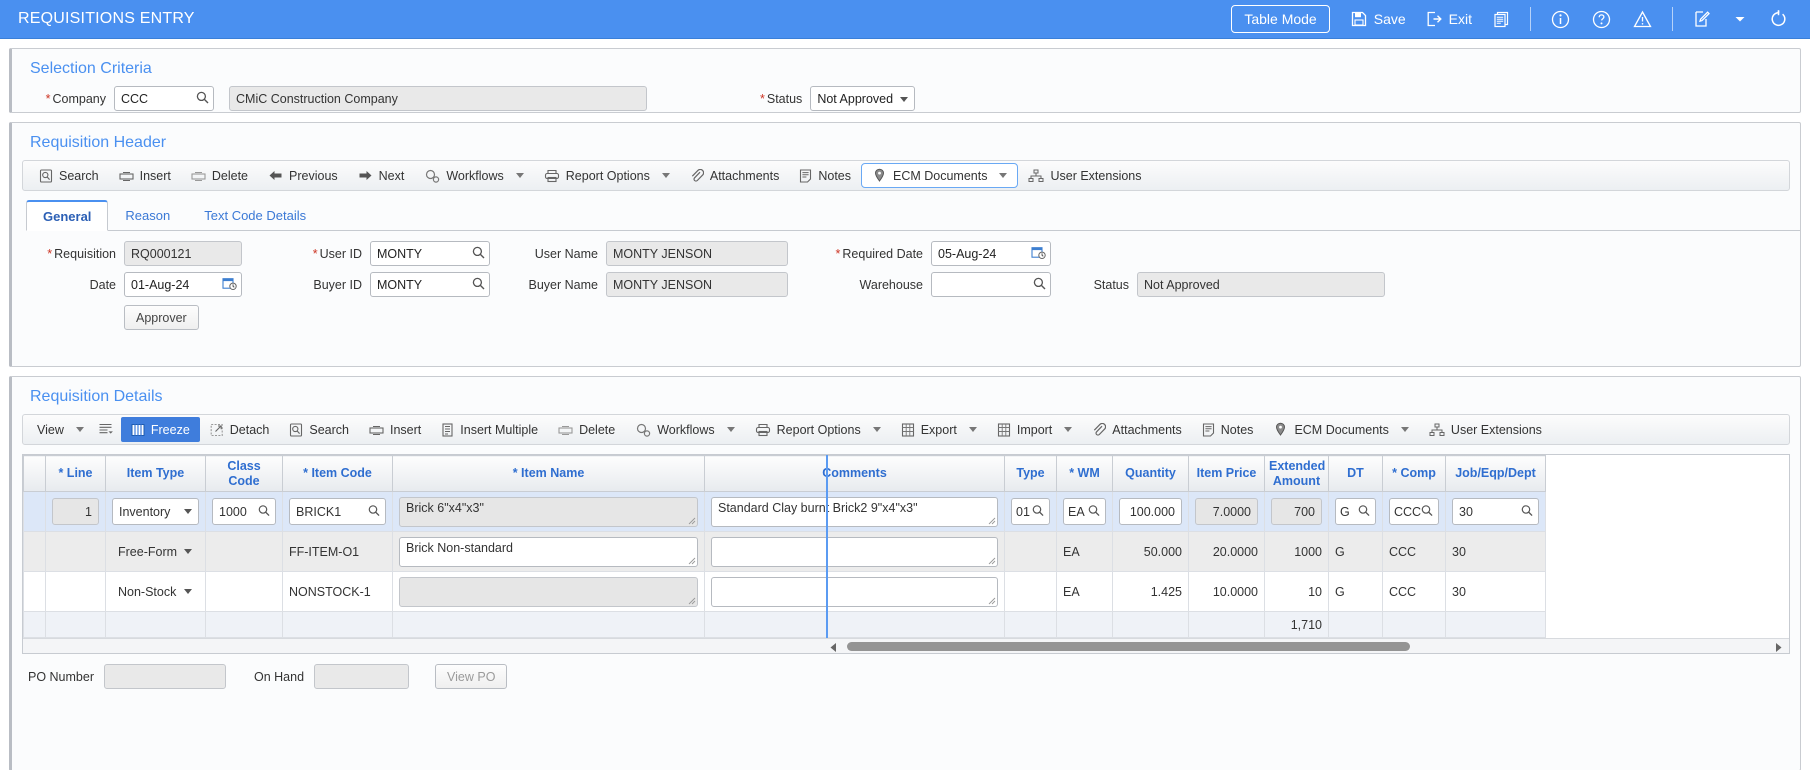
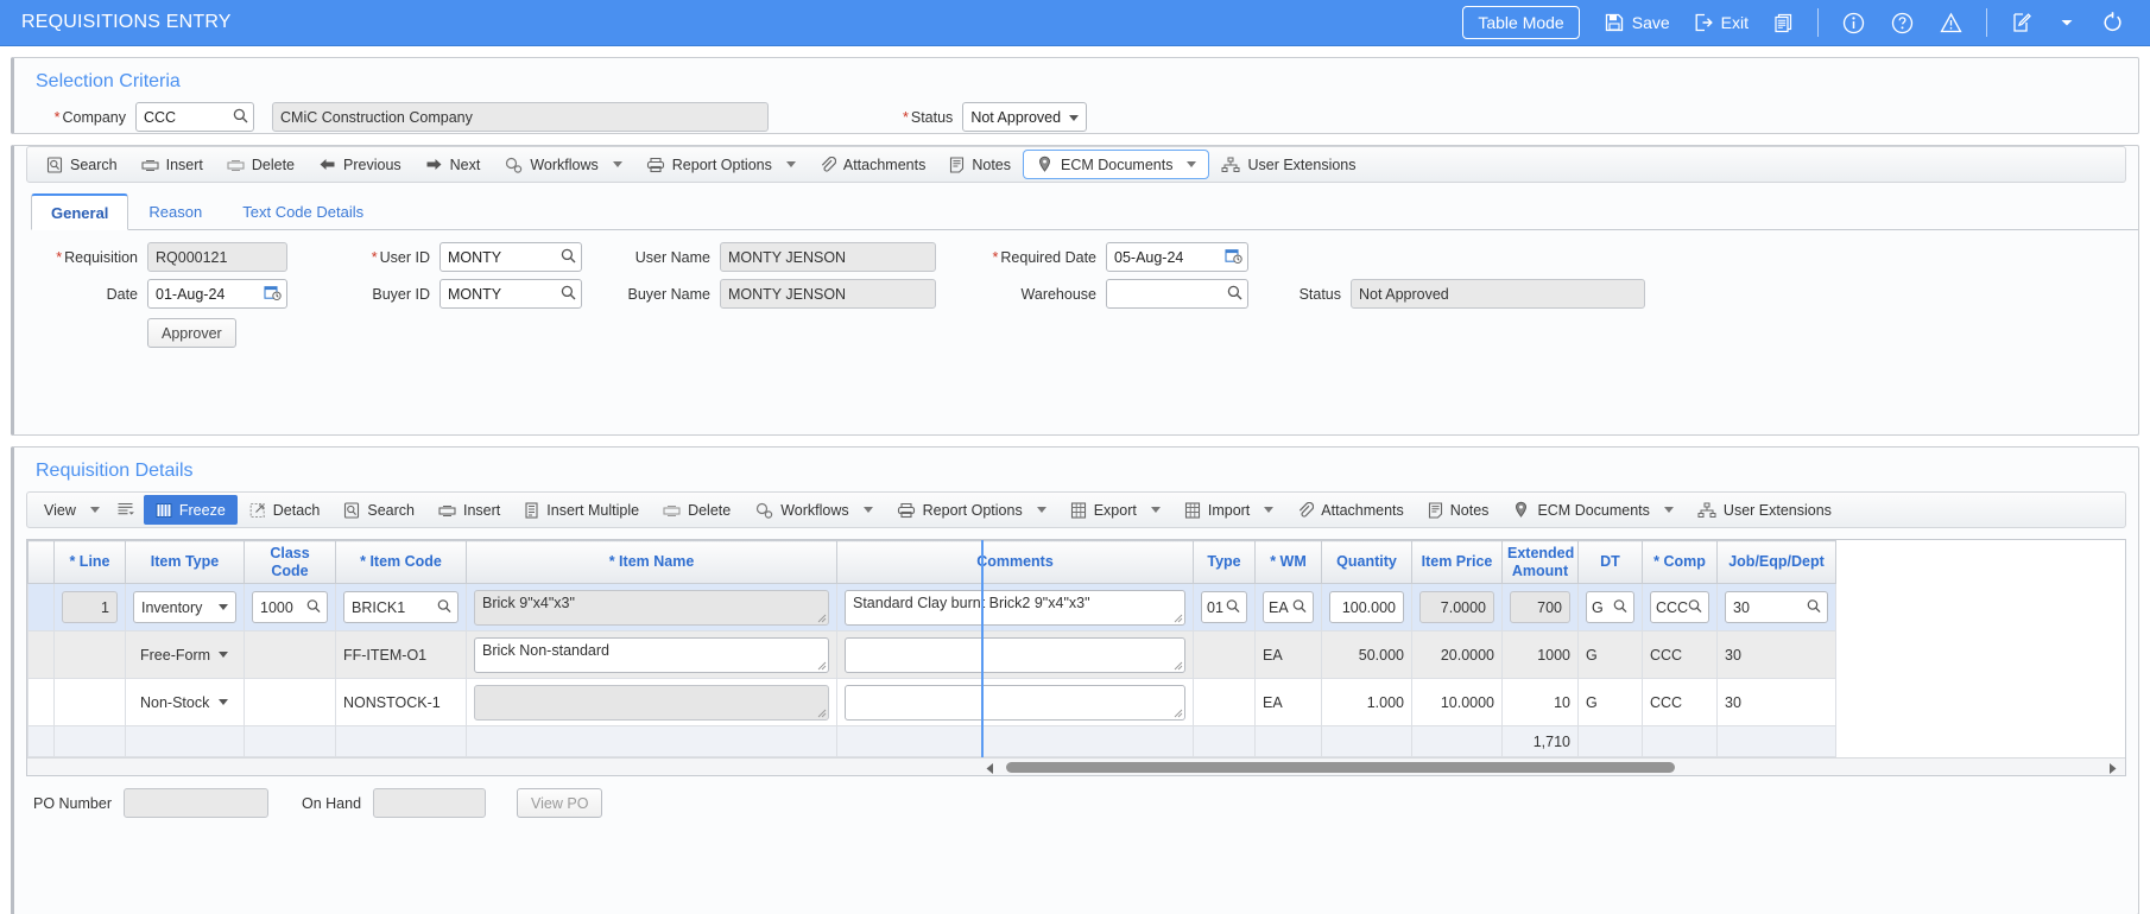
  REQUISITIONS ENTRY
  Table Mode
  Save
  Exit
  Selection Criteria
  * Company
  CCC
  CMiC Construction Company
  * Status
  Not Approved
- Requisition Header
  Search
  Insert
  Delete
  Previous
  Next
  Workflows
  Report Options
  Attachments
  Notes
  ECM Documents
  User Extensions
  General
  Reason
  Text Code Details
  * Requisition
  RQ000121
  * User ID
  MONTY
  User Name
  MONTY JENSON
  * Required Date
  05-Aug-24
  Date
  01-Aug-24
  Buyer ID
  MONTY
  Buyer Name
  MONTY JENSON
  Warehouse
  Status
  Not Approved
  Approver
  Requisition Details
  View
  Freeze
  Detach
  Search
  Insert
  Insert Multiple
  Delete
  Workflows
  Report Options
  Export
  Import
  Attachments
  Notes
  ECM Documents
  User Extensions
  	* Line	Item Type	Class Code	* Item Code	* Item Name	omments	Type	* WM	Quantity	Item Price	Extended Amount	DT	* Comp	Job/Eqp/Dept
- 	1	Inventory	1000	BRICK1	Brick 6"x4"x3"	Standard Clay burn Brick2 9"x4"x3"	01	EA	100.000	7.0000	700	G	CCC	30
+ 	1	Inventory	1000	BRICK1	Brick 9"x4"x3"	Standard Clay burn Brick2 9"x4"x3"	01	EA	100.000	7.0000	700	G	CCC	30
  		Free-Form		FF-ITEM-O1	Brick Non-standard			EA	50.000	20.0000	1000	G	CCC	30
- 		Non-Stock		NONSTOCK-1				EA	1.425	10.0000	10	G	CCC	30
+ 		Non-Stock		NONSTOCK-1				EA	1.000	10.0000	10	G	CCC	30
  											1,710
  PO Number
  On Hand
  View PO
